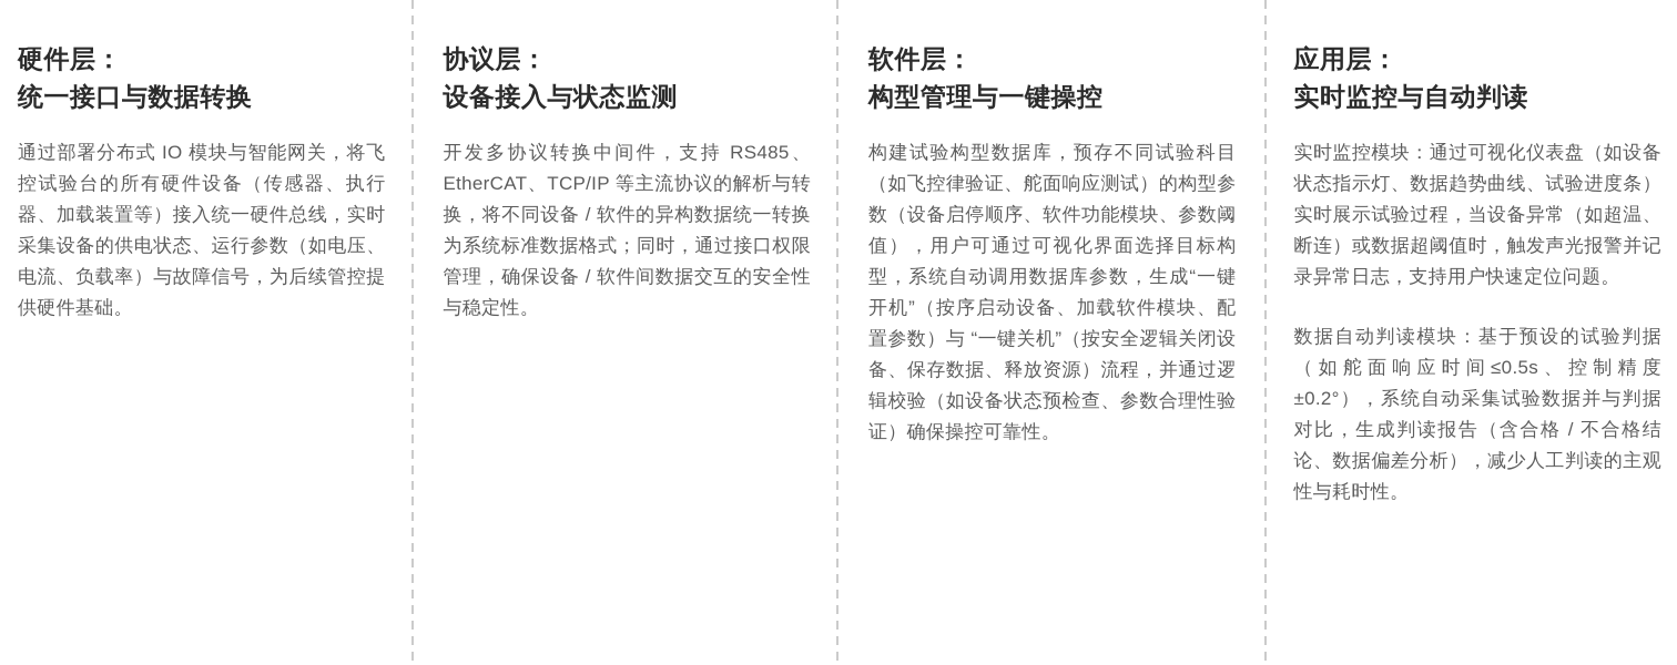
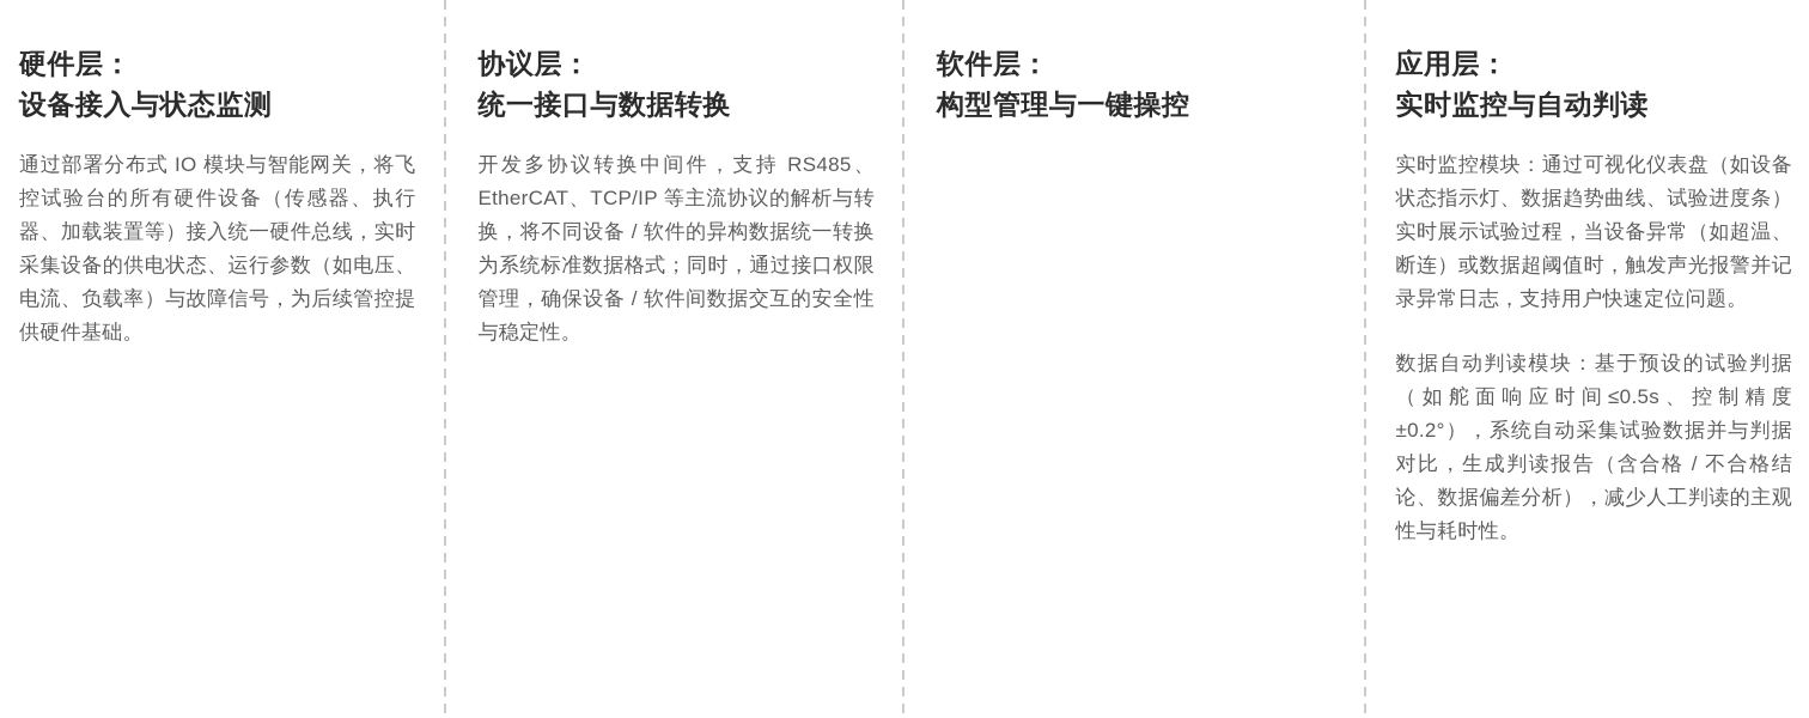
  硬件层：
- 统一接口与数据转换
+ 设备接入与状态监测
  通过部署分布式 IO 模块与智能网关，将飞控试验台的所有硬件设备（传感器、执行器、加载装置等）接入统一硬件总线，实时采集设备的供电状态、运行参数（如电压、电流、负载率）与故障信号，为后续管控提供硬件基础。
  协议层：
- 设备接入与状态监测
+ 统一接口与数据转换
  开发多协议转换中间件，支持 RS485、EtherCAT、TCP/IP 等主流协议的解析与转换，将不同设备 / 软件的异构数据统一转换为系统标准数据格式；同时，通过接口权限管理，确保设备 / 软件间数据交互的安全性与稳定性。
  软件层：
  构型管理与一键操控
- 构建试验构型数据库，预存不同试验科目（如飞控律验证、舵面响应测试）的构型参数（设备启停顺序、软件功能模块、参数阈值），用户可通过可视化界面选择目标构型，系统自动调用数据库参数，生成“一键开机”（按序启动设备、加载软件模块、配置参数）与 “一键关机”（按安全逻辑关闭设备、保存数据、释放资源）流程，并通过逻辑校验（如设备状态预检查、参数合理性验证）确保操控可靠性。
  应用层：
  实时监控与自动判读
  实时监控模块：通过可视化仪表盘（如设备状态指示灯、数据趋势曲线、试验进度条）实时展示试验过程，当设备异常（如超温、断连）或数据超阈值时，触发声光报警并记录异常日志，支持用户快速定位问题。
  数据自动判读模块：基于预设的试验判据（如舵面响应时间≤0.5s、控制精度±0.2°），系统自动采集试验数据并与判据对比，生成判读报告（含合格 / 不合格结论、数据偏差分析），减少人工判读的主观性与耗时性。
